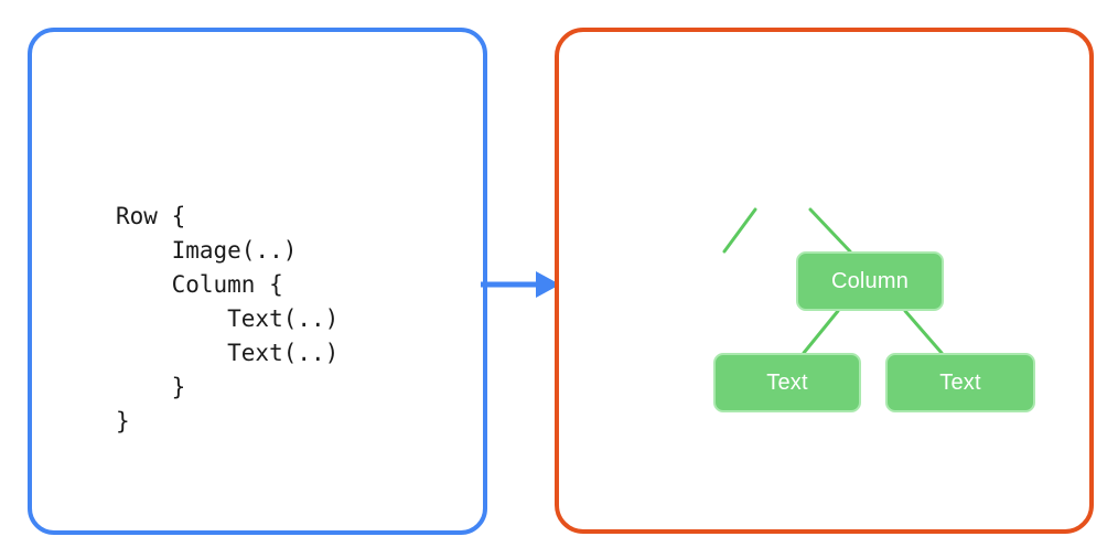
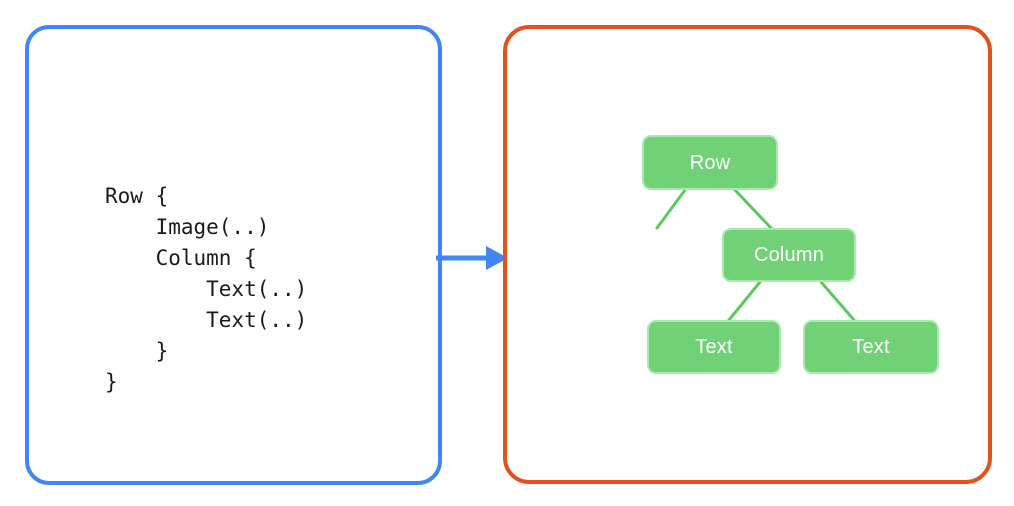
  Row {
  Image(..)
  Column {
  Text(..)
  Text(..)
  }
  }
+ Row
  Column
  Text
  Text
